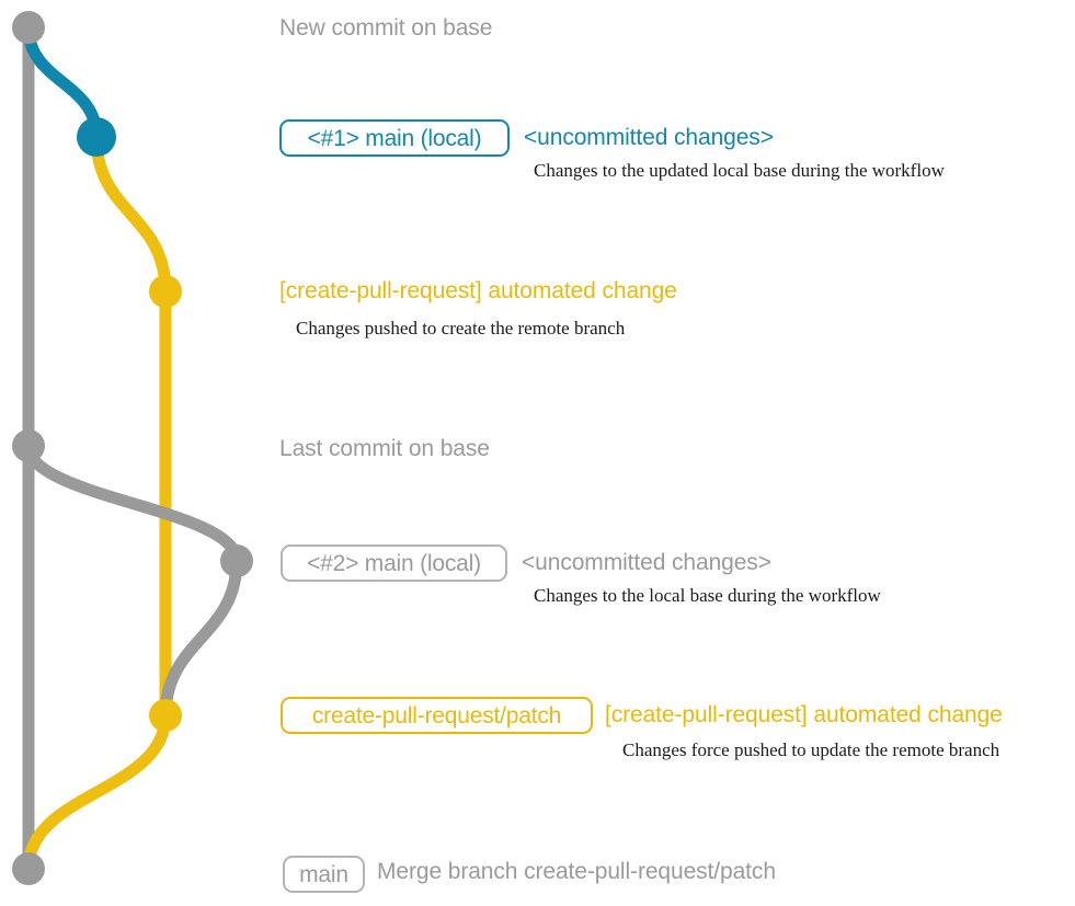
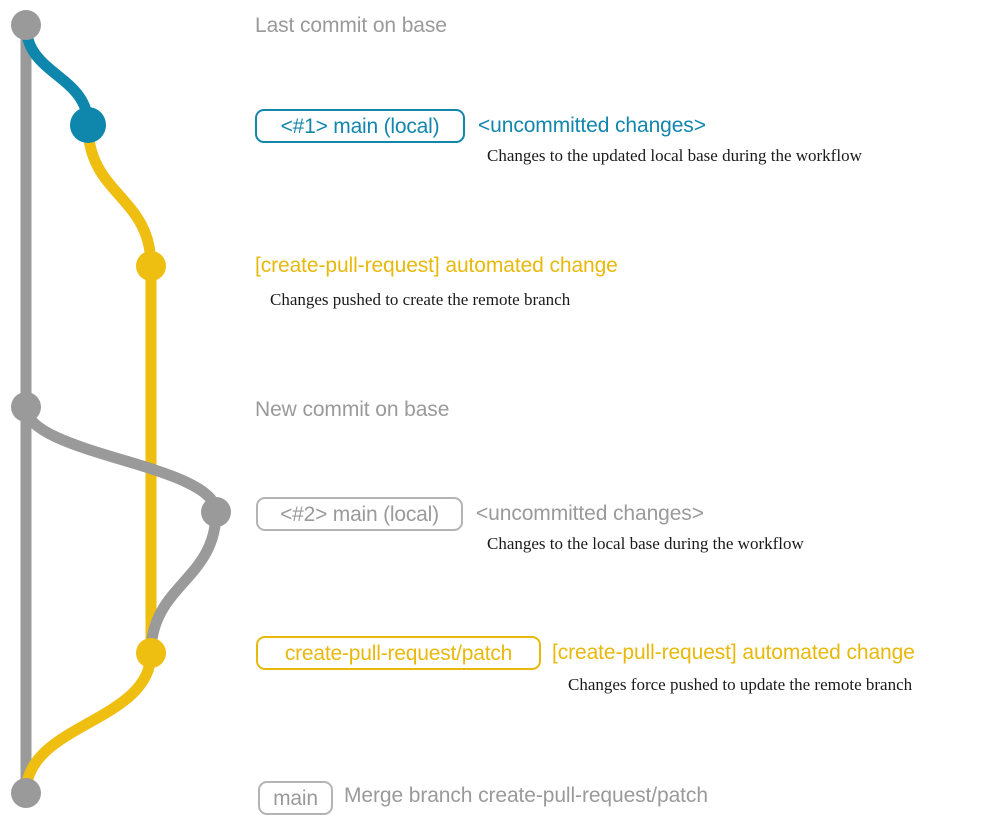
- New commit on base
+ Last commit on base
  <#1> main (local)
  <uncommitted changes>
  Changes to the updated local base during the workflow
  [create-pull-request] automated change
  Changes pushed to create the remote branch
- Last commit on base
+ New commit on base
  <#2> main (local)
  <uncommitted changes>
  Changes to the local base during the workflow
  create-pull-request/patch
  [create-pull-request] automated change
  Changes force pushed to update the remote branch
  main
  Merge branch create-pull-request/patch
